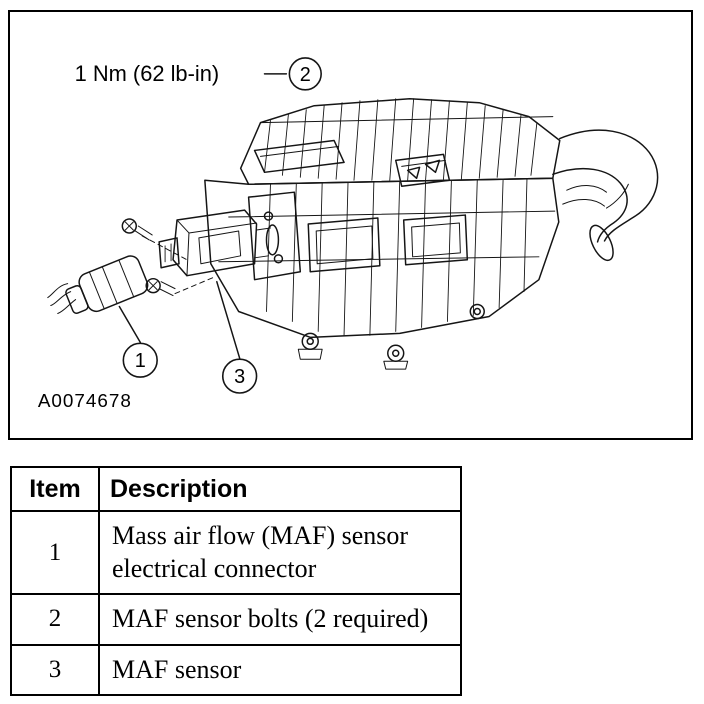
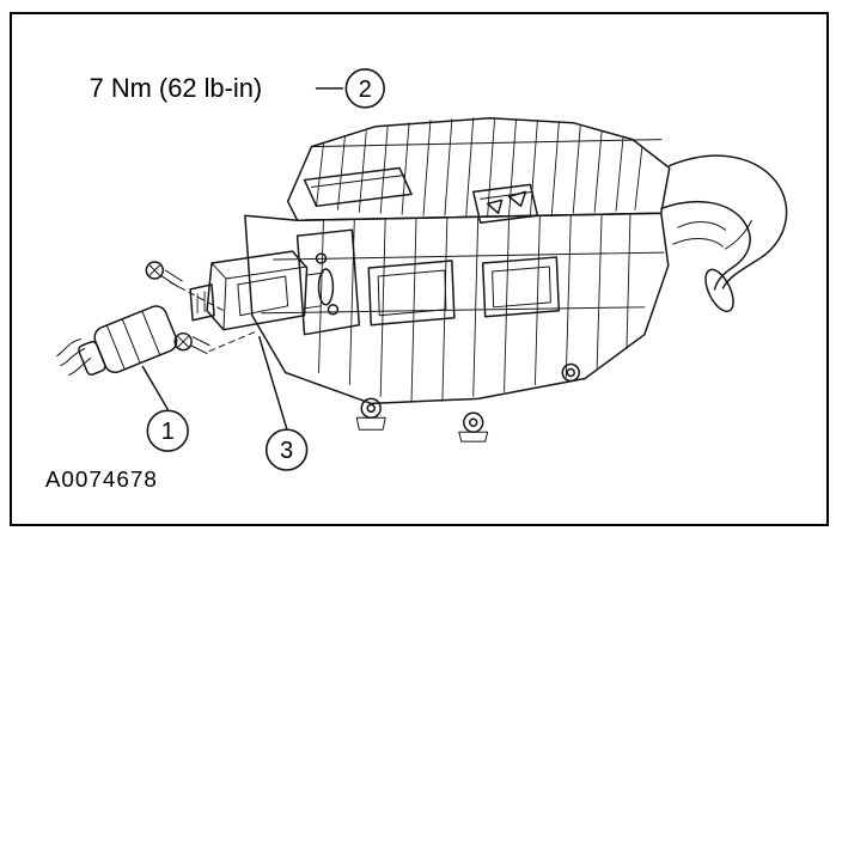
  1
  2
  3
- 1 Nm (62 lb-in)
+ 7 Nm (62 lb-in)
  A0074678
- Item	Description
- 1	Mass air flow (MAF) sensor electrical connector
- 2	MAF sensor bolts (2 required)
- 3	MAF sensor
